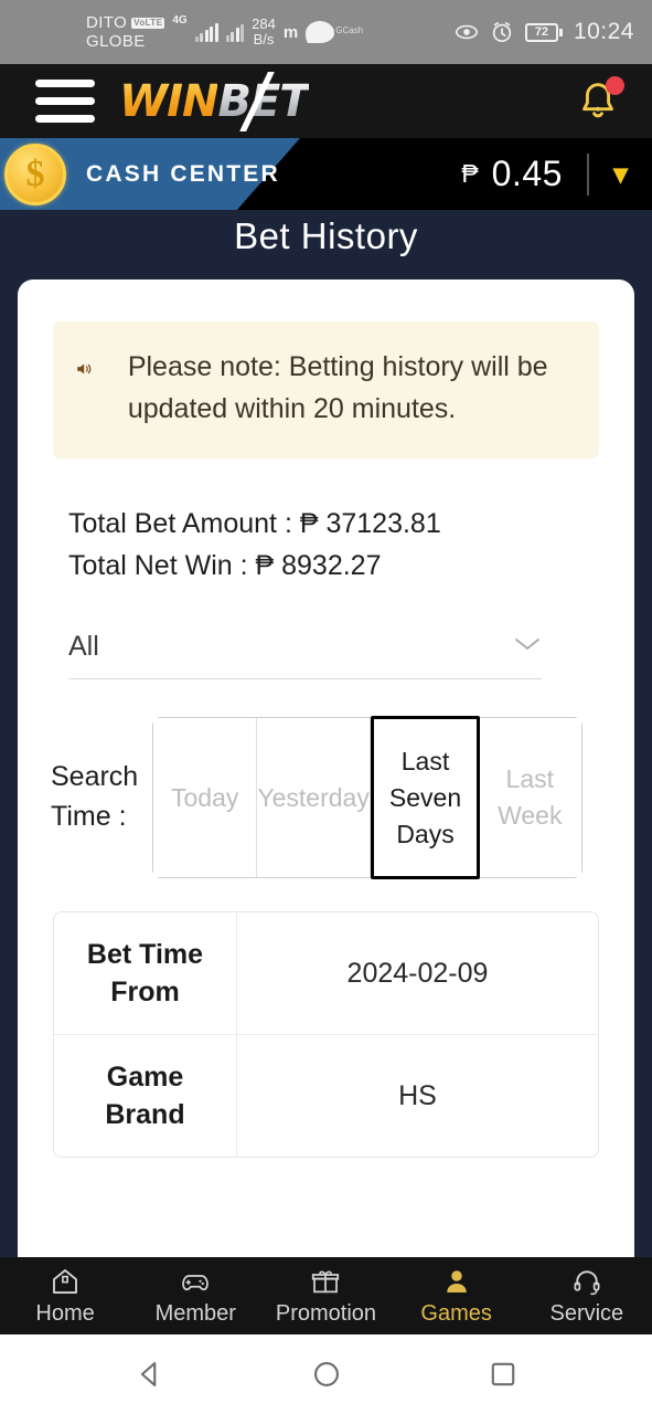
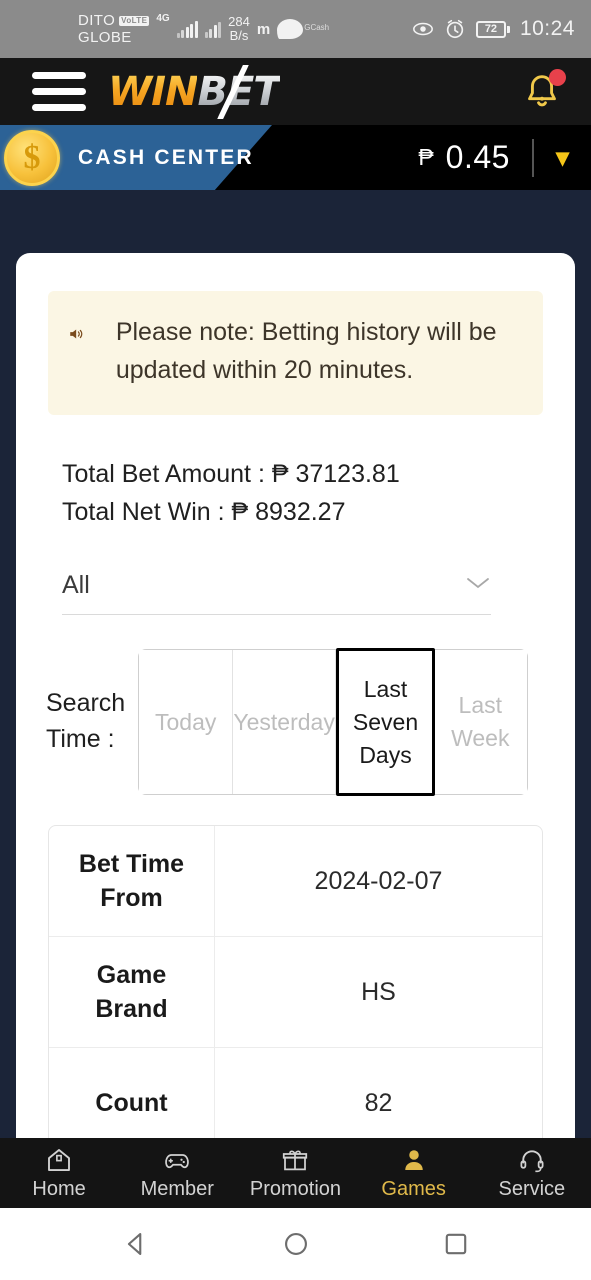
  DITO
  VoLTE
  GLOBE
  4G
  284
  B/s
  m
  GCash
  72
  10:24
  WIN
  BET
  $
  CASH CENTER
  ₱
  0.45
  ▾
- Bet History
  Please note: Betting history will be updated within 20 minutes.
  Total Bet Amount : ₱ 37123.81
  Total Net Win : ₱ 8932.27
  All
  Search Time :
  Today
  Yesterday
  Last Seven Days
  Last Week
  Bet Time From
- 2024-02-09
+ 2024-02-07
  Game Brand
  HS
+ Count
+ 82
  Home
  Member
  Promotion
  Games
  Service
